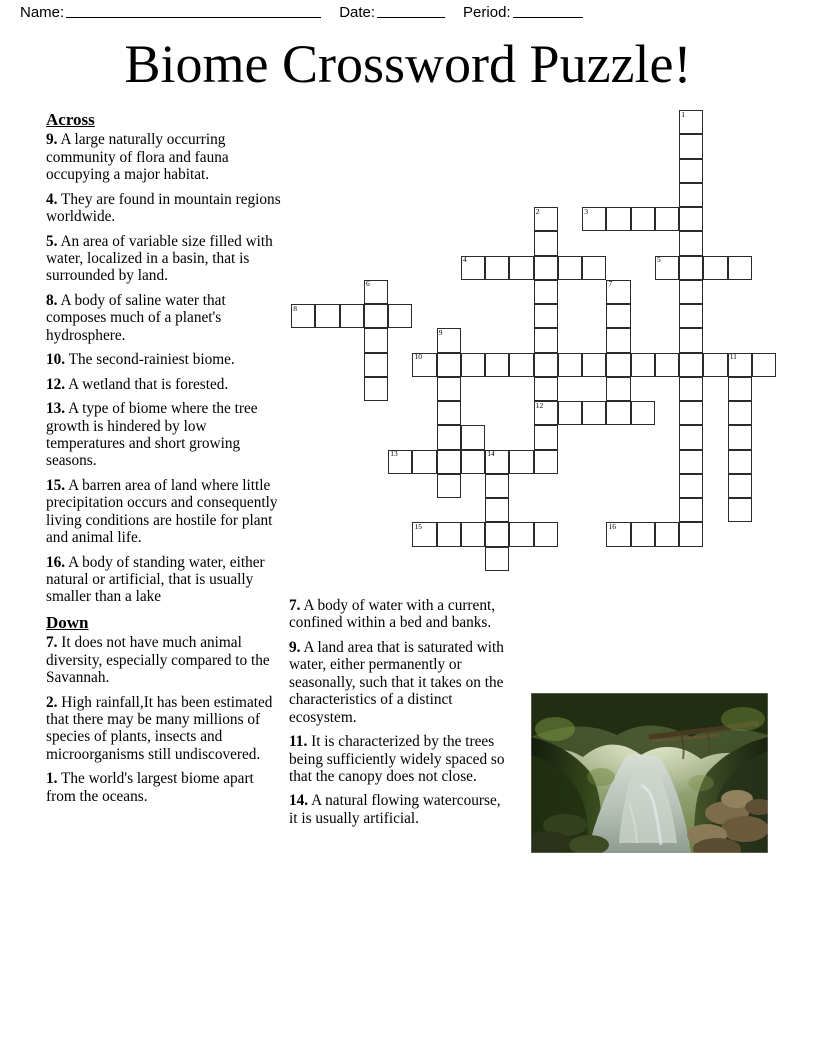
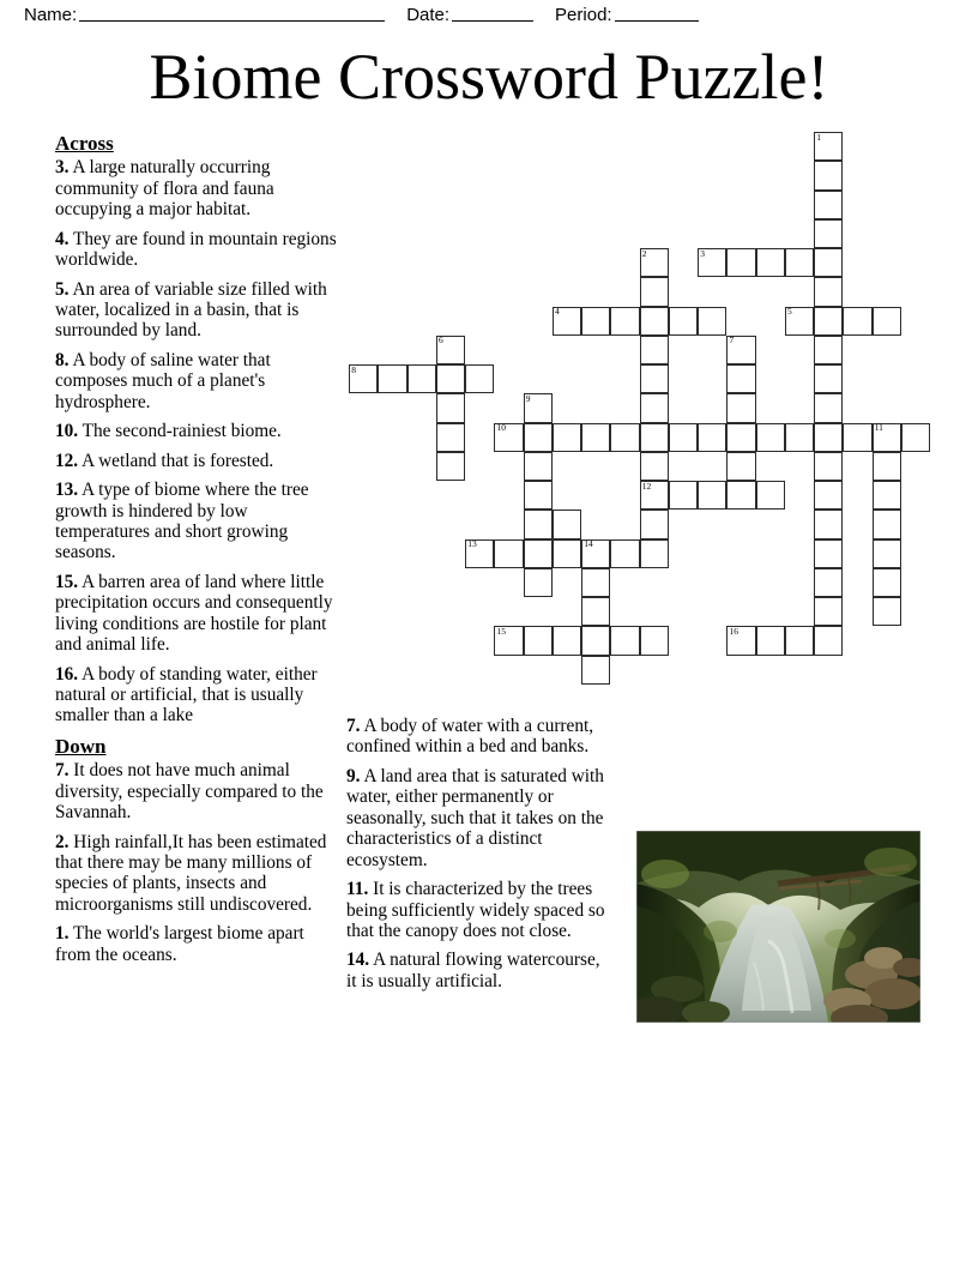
  Name:
  Date:
  Period:
  Biome Crossword Puzzle!
  Across
- 9. A large naturally occurring community of flora and fauna occupying a major habitat.
+ 3. A large naturally occurring community of flora and fauna occupying a major habitat.
  4. They are found in mountain regions worldwide.
  5. An area of variable size filled with water, localized in a basin, that is surrounded by land.
  8. A body of saline water that composes much of a planet's hydrosphere.
  10. The second-rainiest biome.
  12. A wetland that is forested.
  13. A type of biome where the tree growth is hindered by low temperatures and short growing seasons.
  15. A barren area of land where little precipitation occurs and consequently living conditions are hostile for plant and animal life.
  16. A body of standing water, either natural or artificial, that is usually smaller than a lake
  Down
  7. It does not have much animal diversity, especially compared to the Savannah.
  2. High rainfall,It has been estimated that there may be many millions of species of plants, insects and microorganisms still undiscovered.
  1. The world's largest biome apart from the oceans.
  7. A body of water with a current, confined within a bed and banks.
  9. A land area that is saturated with water, either permanently or seasonally, such that it takes on the characteristics of a distinct ecosystem.
  11. It is characterized by the trees being sufficiently widely spaced so that the canopy does not close.
  14. A natural flowing watercourse, it is usually artificial.
  1
  2
  3
  4
  5
  6
  7
  8
  9
  10
  11
  12
  13
  14
  15
  16
